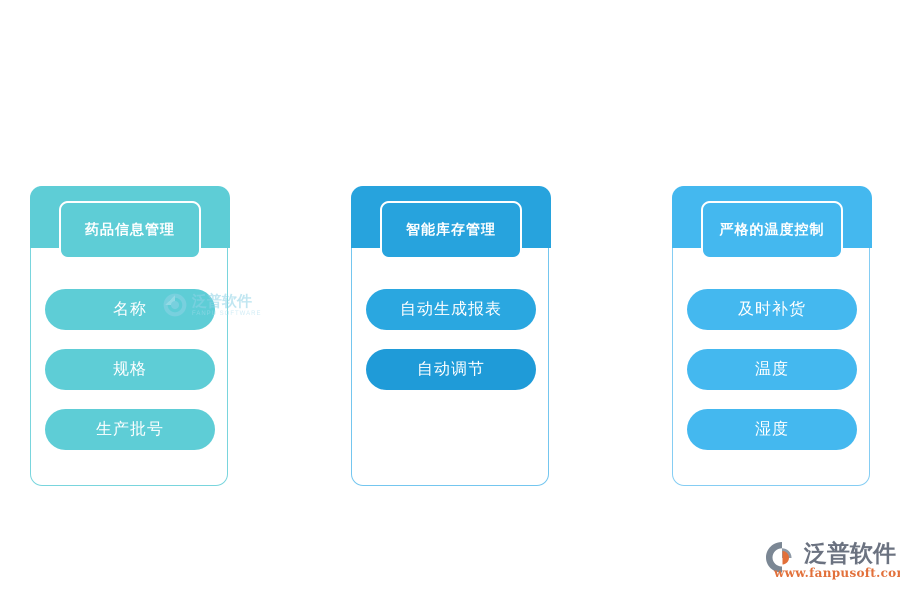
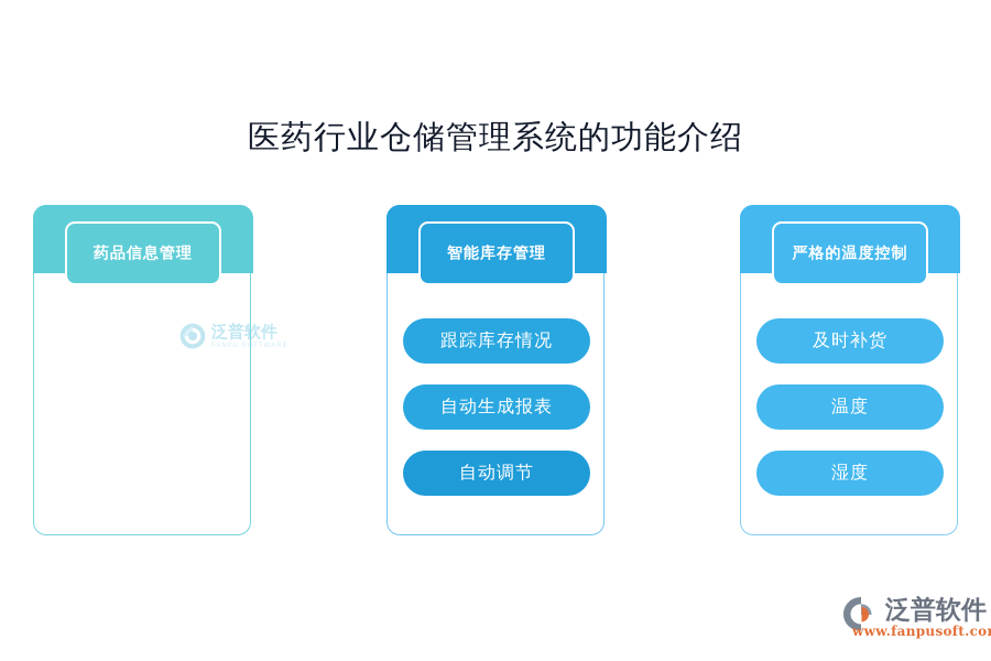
+ 医药行业仓储管理系统的功能介绍
  药品信息管理
- 名称
- 规格
- 生产批号
  智能库存管理
+ 跟踪库存情况
  自动生成报表
  自动调节
  严格的温度控制
  及时补货
  温度
  湿度
  泛普软件
  泛普软件
  www.fanpusoft.co
